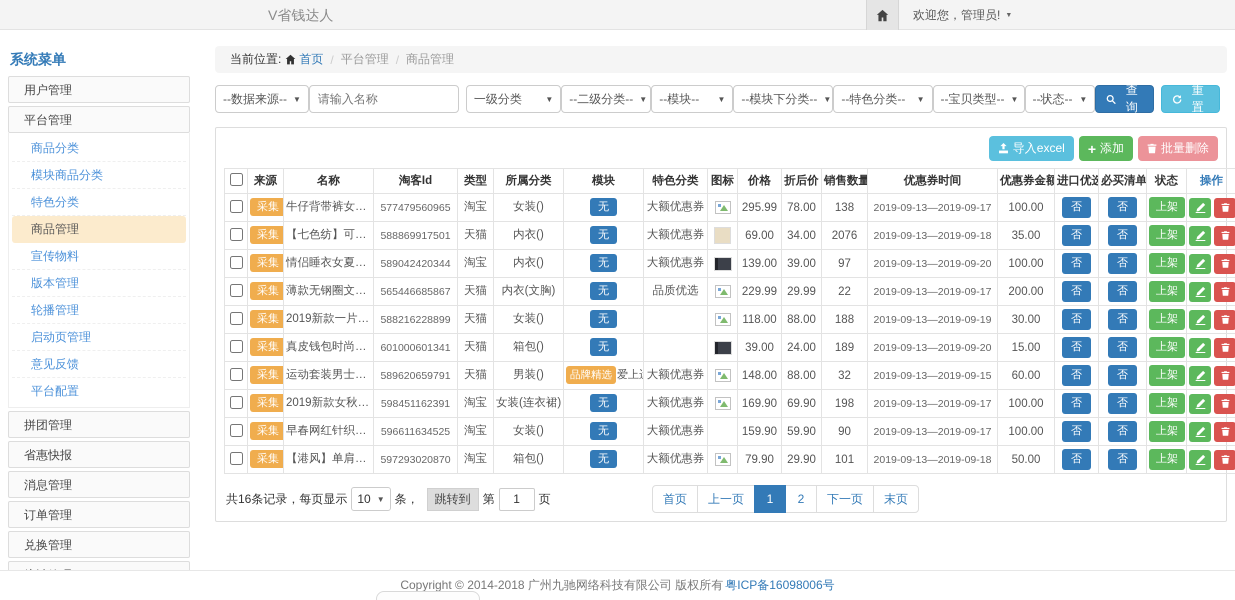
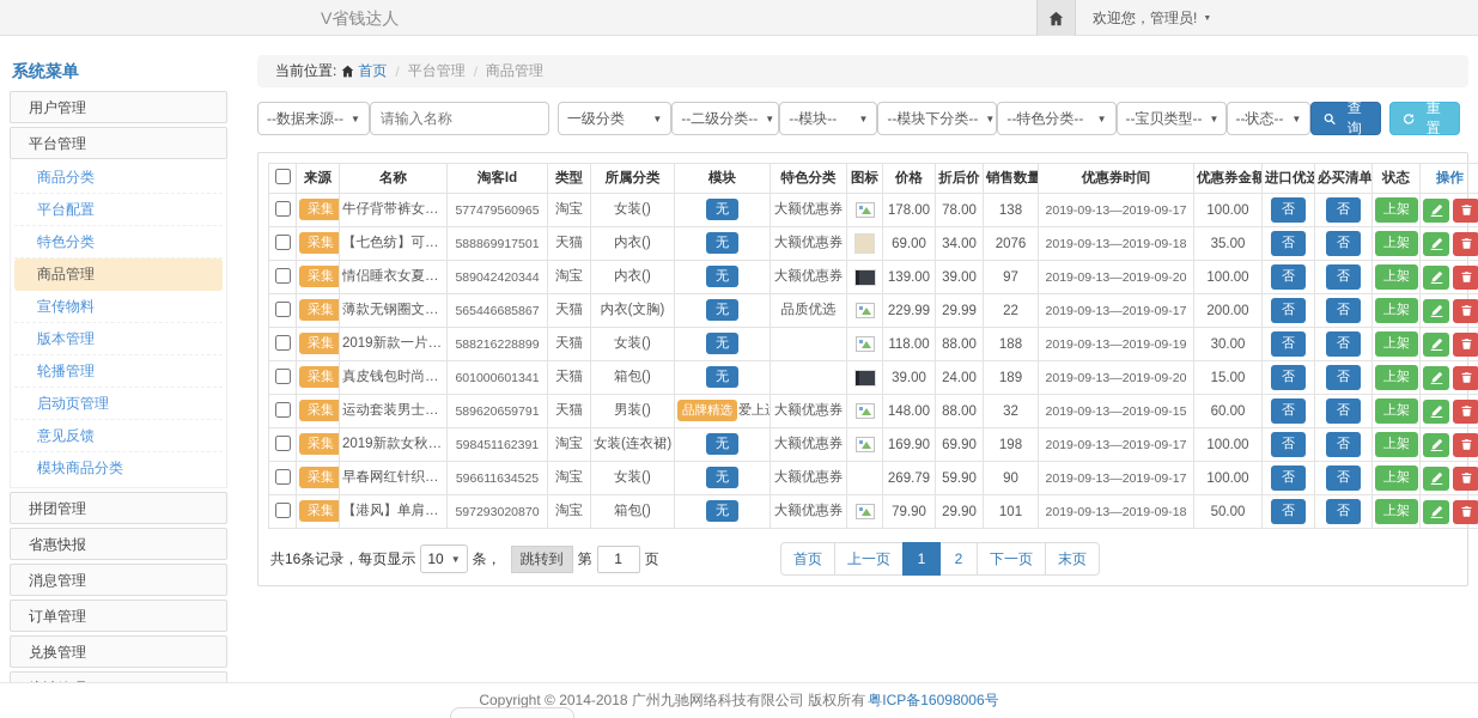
  V省钱达人
  欢迎您，管理员!
  系统菜单
  用户管理
  平台管理
  商品分类
- 模块商品分类
+ 平台配置
  特色分类
  商品管理
  宣传物料
  版本管理
  轮播管理
  启动页管理
  意见反馈
- 平台配置
+ 模块商品分类
  拼团管理
  省惠快报
  消息管理
  订单管理
  兑换管理
  当前位置:
  首页
  /
  平台管理
  /
  商品管理
  --数据来源--
  ▼
  请输入名称
  一级分类
  ▼
  --二级分类--
  ▼
  --模块--
  ▼
  --模块下分类--
  ▼
  --特色分类--
  ▼
  --宝贝类型--
  ▼
  --状态--
  ▼
  查询
  重置
- 导入excel
- +
- 添加
- 批量删除
  	来源	名称	淘客Id	类型	所属分类	模块	特色分类	图标	价格	折后价	销售数量	优惠券时间	优惠券金额	进口优选	必买清单	状态	操作
- 	采集	牛仔背带裤女秋装	577479560965	淘宝	女装()	无	大额优惠券		295.99	78.00	138	2019-09-13—2019-09-17	100.00	否	否	上架
+ 	采集	牛仔背带裤女秋装	577479560965	淘宝	女装()	无	大额优惠券		178.00	78.00	138	2019-09-13—2019-09-17	100.00	否	否	上架
  	采集	【七色纺】可爱纯	588869917501	天猫	内衣()	无	大额优惠券		69.00	34.00	2076	2019-09-13—2019-09-18	35.00	否	否	上架
  	采集	情侣睡衣女夏丝绸	589042420344	淘宝	内衣()	无	大额优惠券		139.00	39.00	97	2019-09-13—2019-09-20	100.00	否	否	上架
  	采集	薄款无钢圈文胸聚	565446685867	天猫	内衣(文胸)	无	品质优选		229.99	29.99	22	2019-09-13—2019-09-17	200.00	否	否	上架
  	采集	2019新款一片式	588216228899	天猫	女装()	无			118.00	88.00	188	2019-09-13—2019-09-19	30.00	否	否	上架
  	采集	真皮钱包时尚优雅	601000601341	天猫	箱包()	无			39.00	24.00	189	2019-09-13—2019-09-20	15.00	否	否	上架
  	采集	运动套装男士卫衣	589620659791	天猫	男装()	品牌精选 爱上	大额优惠券		148.00	88.00	32	2019-09-13—2019-09-15	60.00	否	否	上架
  	采集	2019新款女秋薄	598451162391	淘宝	女装(连衣裙)	无	大额优惠券		169.90	69.90	198	2019-09-13—2019-09-17	100.00	否	否	上架
- 	采集	早春网红针织外套	596611634525	淘宝	女装()	无	大额优惠券		159.90	59.90	90	2019-09-13—2019-09-17	100.00	否	否	上架
+ 	采集	早春网红针织外套	596611634525	淘宝	女装()	无	大额优惠券		269.79	59.90	90	2019-09-13—2019-09-17	100.00	否	否	上架
  	采集	【港风】单肩斜跨	597293020870	淘宝	箱包()	无	大额优惠券		79.90	29.90	101	2019-09-13—2019-09-18	50.00	否	否	上架
  共16条记录，每页显示
  10
  ▼
  条，
  跳转到
  第
  1
  页
  首页
  上一页
  1
  2
  下一页
  末页
  Copyright © 2014-2018 广州九驰网络科技有限公司 版权所有
  粤ICP备16098006号
